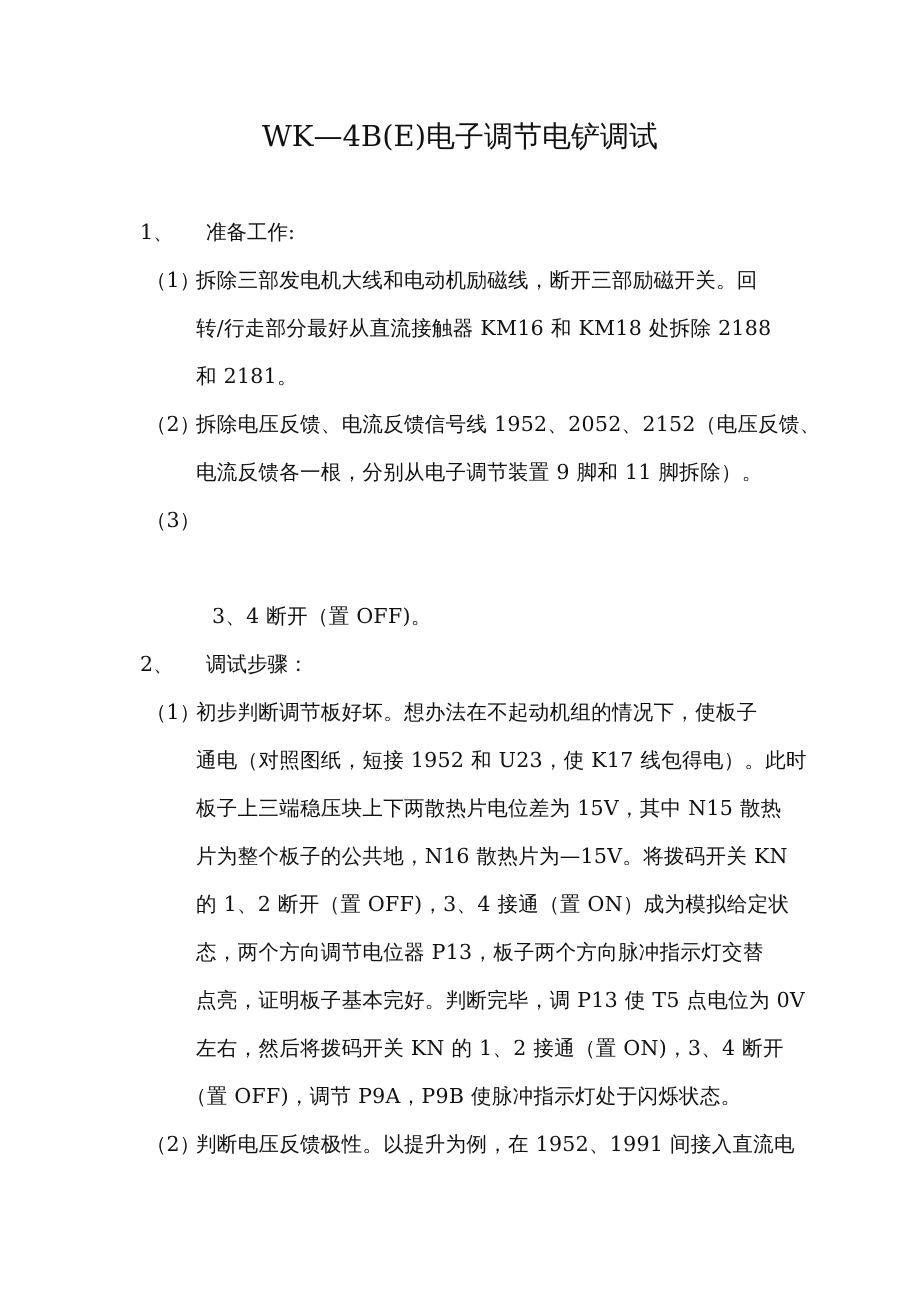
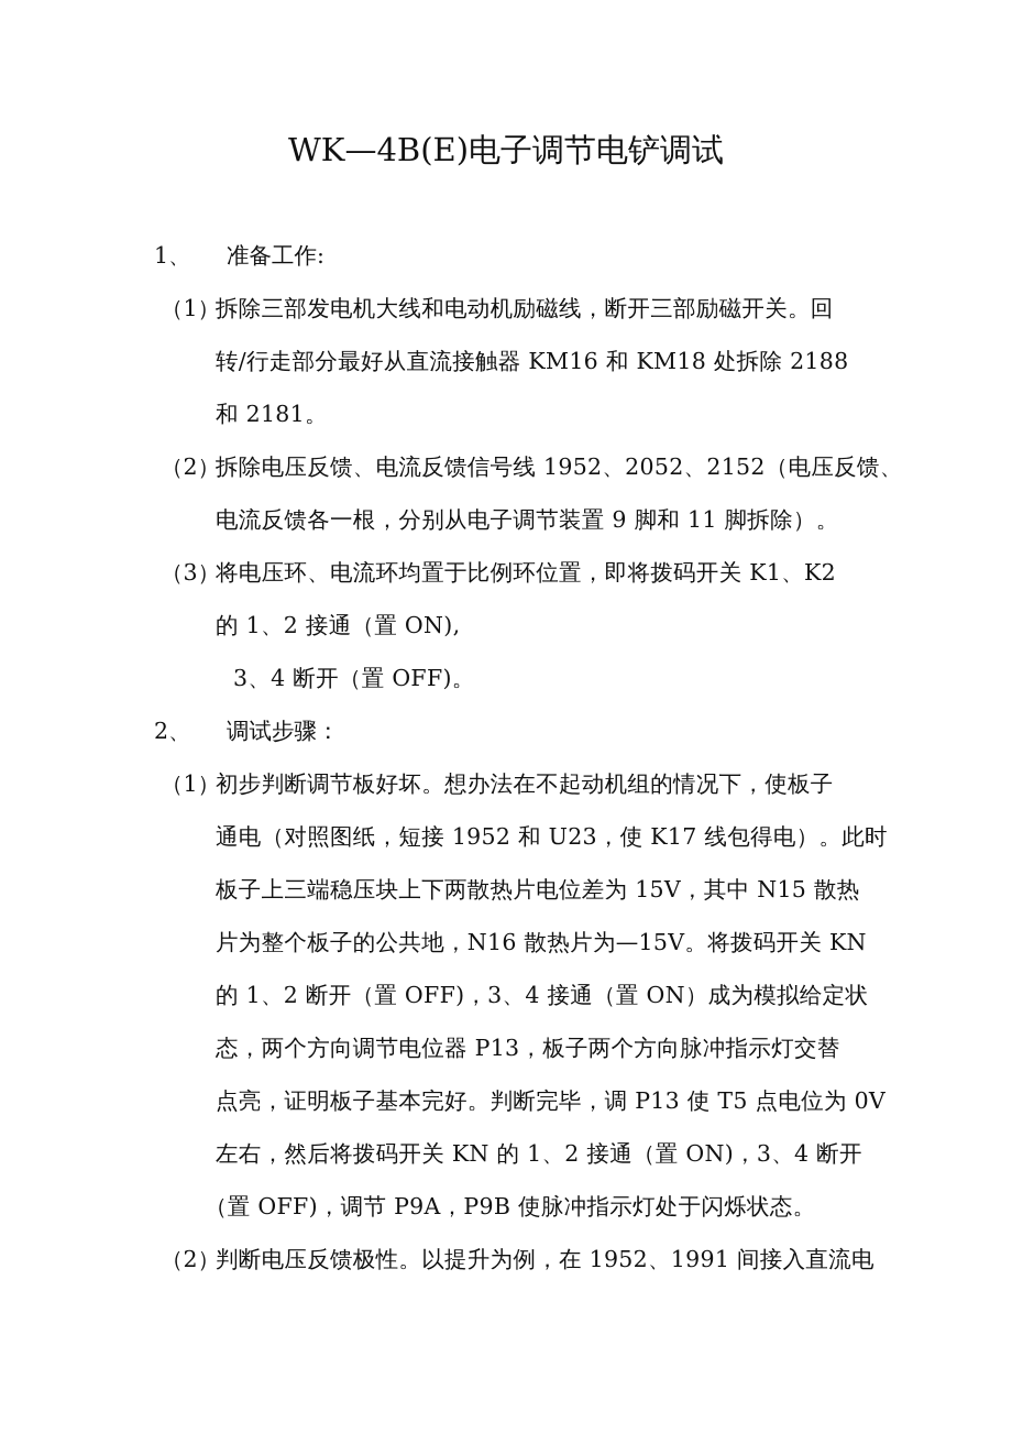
  WK—4B(E)电子调节电铲调试
  1、
  准备工作:
  （1）
  拆除三部发电机大线和电动机励磁线，断开三部励磁开关。回
  转/行走部分最好从直流接触器 KM16 和 KM18 处拆除 2188
  和 2181。
  （2）
  拆除电压反馈、电流反馈信号线 1952、2052、2152（电压反馈、
  电流反馈各一根，分别从电子调节装置 9 脚和 11 脚拆除）。
  （3）
+ 将电压环、电流环均置于比例环位置，即将拨码开关 K1、K2
+ 的 1、2 接通（置 ON),
  3、4 断开（置 OFF)。
  2、
  调试步骤：
  （1）
  初步判断调节板好坏。想办法在不起动机组的情况下，使板子
  通电（对照图纸，短接 1952 和 U23，使 K17 线包得电）。此时
  板子上三端稳压块上下两散热片电位差为 15V，其中 N15 散热
  片为整个板子的公共地，N16 散热片为—15V。将拨码开关 KN
  的 1、2 断开（置 OFF)，3、4 接通（置 ON）成为模拟给定状
  态，两个方向调节电位器 P13，板子两个方向脉冲指示灯交替
  点亮，证明板子基本完好。判断完毕，调 P13 使 T5 点电位为 0V
  左右，然后将拨码开关 KN 的 1、2 接通（置 ON)，3、4 断开
  （置 OFF)，调节 P9A，P9B 使脉冲指示灯处于闪烁状态。
  （2）
  判断电压反馈极性。以提升为例，在 1952、1991 间接入直流电
